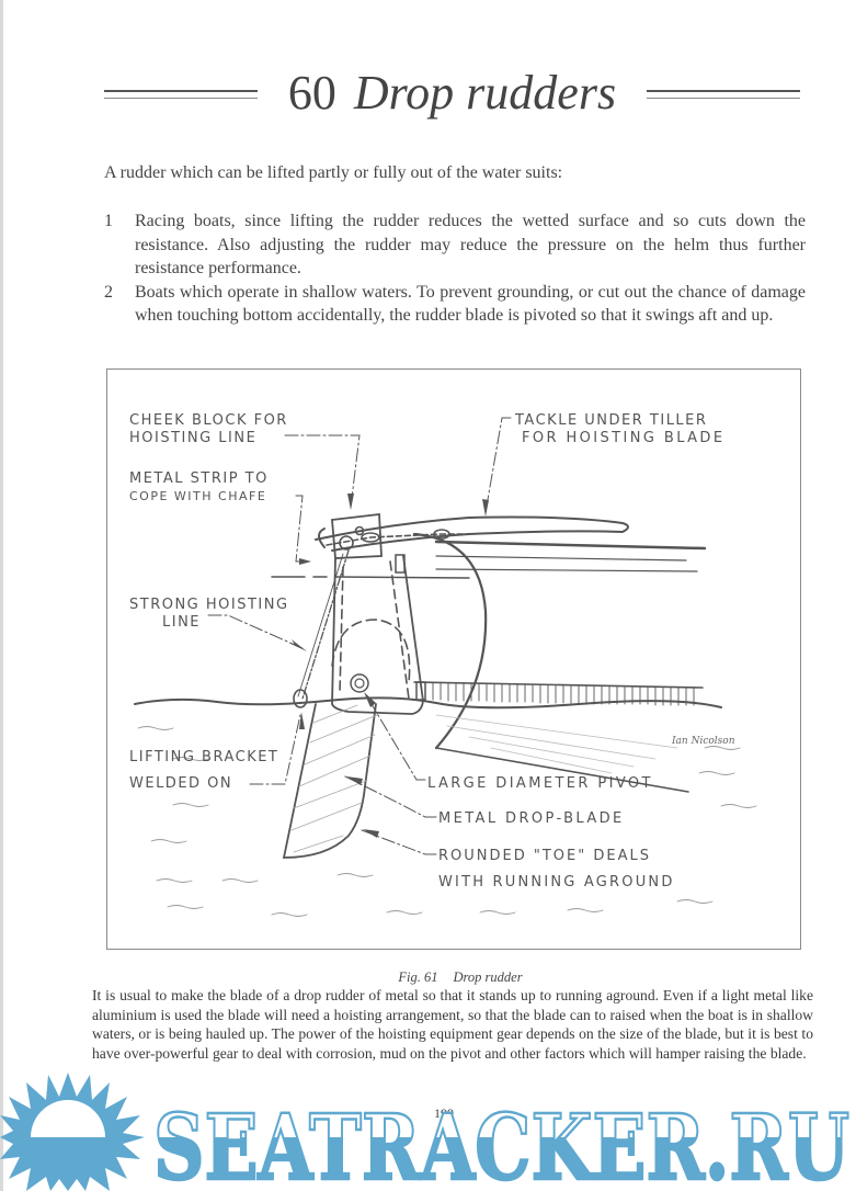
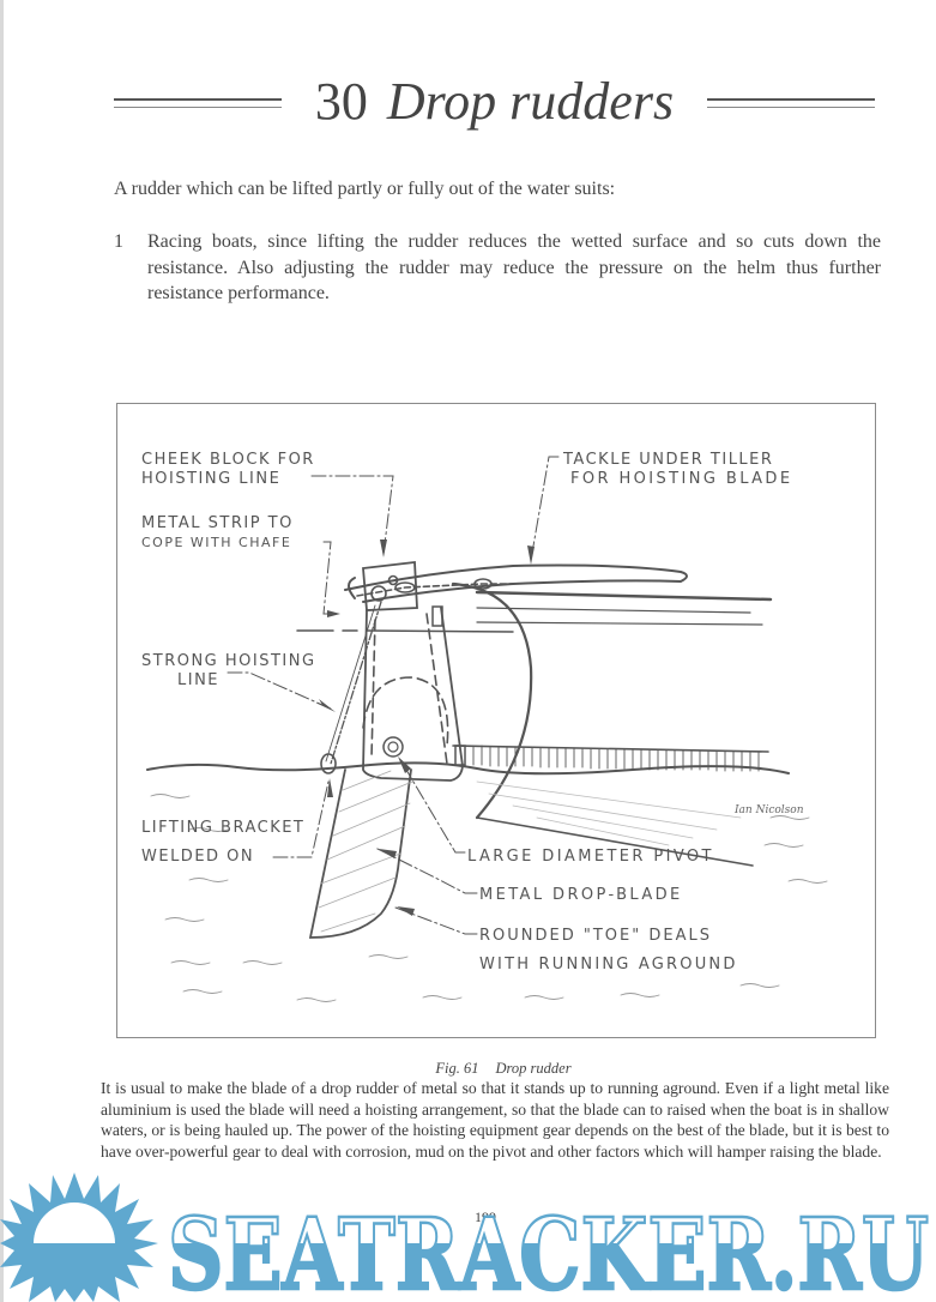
- 60 Drop rudders
+ 30 Drop rudders
  A rudder which can be lifted partly or fully out of the water suits:
  1
  Racing boats, since lifting the rudder reduces the wetted surface and so cuts down the resistance. Also adjusting the rudder may reduce the pressure on the helm thus further resistance performance.
- 2
- Boats which operate in shallow waters. To prevent grounding, or cut out the chance of damage when touching bottom accidentally, the rudder blade is pivoted so that it swings aft and up.
  CHEEK BLOCK FOR
  HOISTING LINE
  METAL STRIP TO
  COPE WITH CHAFE
  TACKLE UNDER TILLER
  FOR HOISTING BLADE
  STRONG HOISTING
  LINE
  LIFTING BRACKET
  WELDED ON
  LARGE DIAMETER PIVOT
  METAL DROP-BLADE
  ROUNDED "TOE" DEALS
  WITH RUNNING AGROUND
  Ian Nicolson
  Fig. 61 Drop rudder
- It is usual to make the blade of a drop rudder of metal so that it stands up to running aground. Even if a light metal like aluminium is used the blade will need a hoisting arrangement, so that the blade can to raised when the boat is in shallow waters, or is being hauled up. The power of the hoisting equipment gear depends on the size of the blade, but it is best to have over-powerful gear to deal with corrosion, mud on the pivot and other factors which will hamper raising the blade.
+ It is usual to make the blade of a drop rudder of metal so that it stands up to running aground. Even if a light metal like aluminium is used the blade will need a hoisting arrangement, so that the blade can to raised when the boat is in shallow waters, or is being hauled up. The power of the hoisting equipment gear depends on the best of the blade, but it is best to have over-powerful gear to deal with corrosion, mud on the pivot and other factors which will hamper raising the blade.
  199
  SEATRACKER.RU
